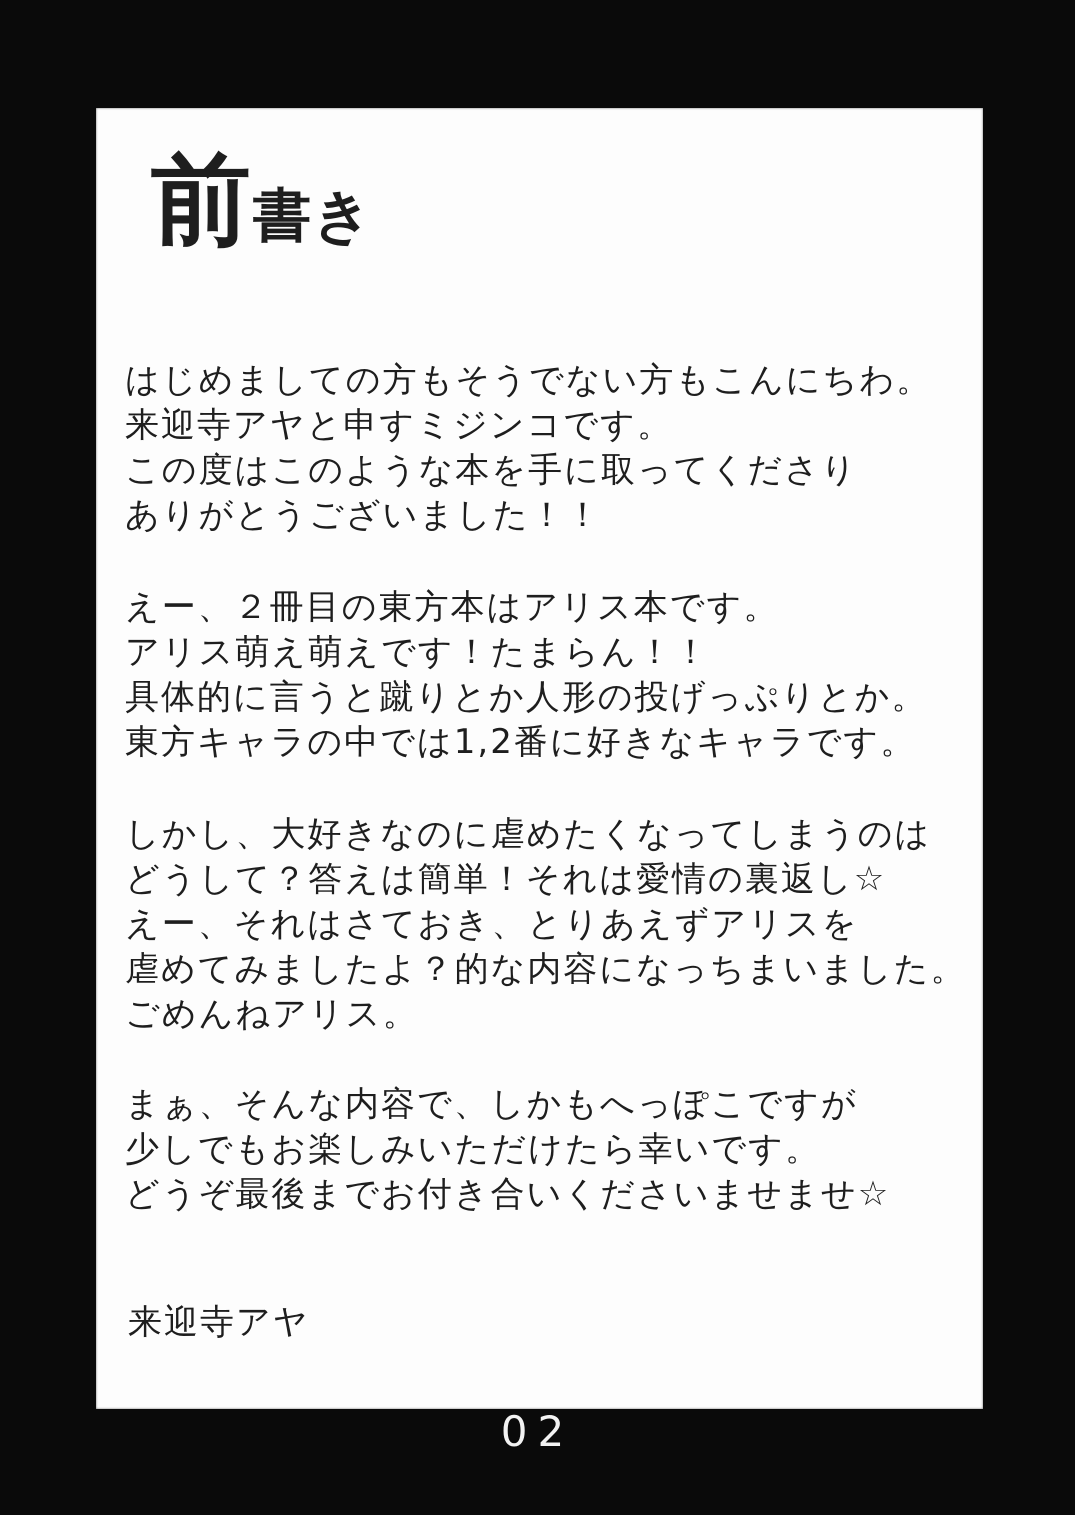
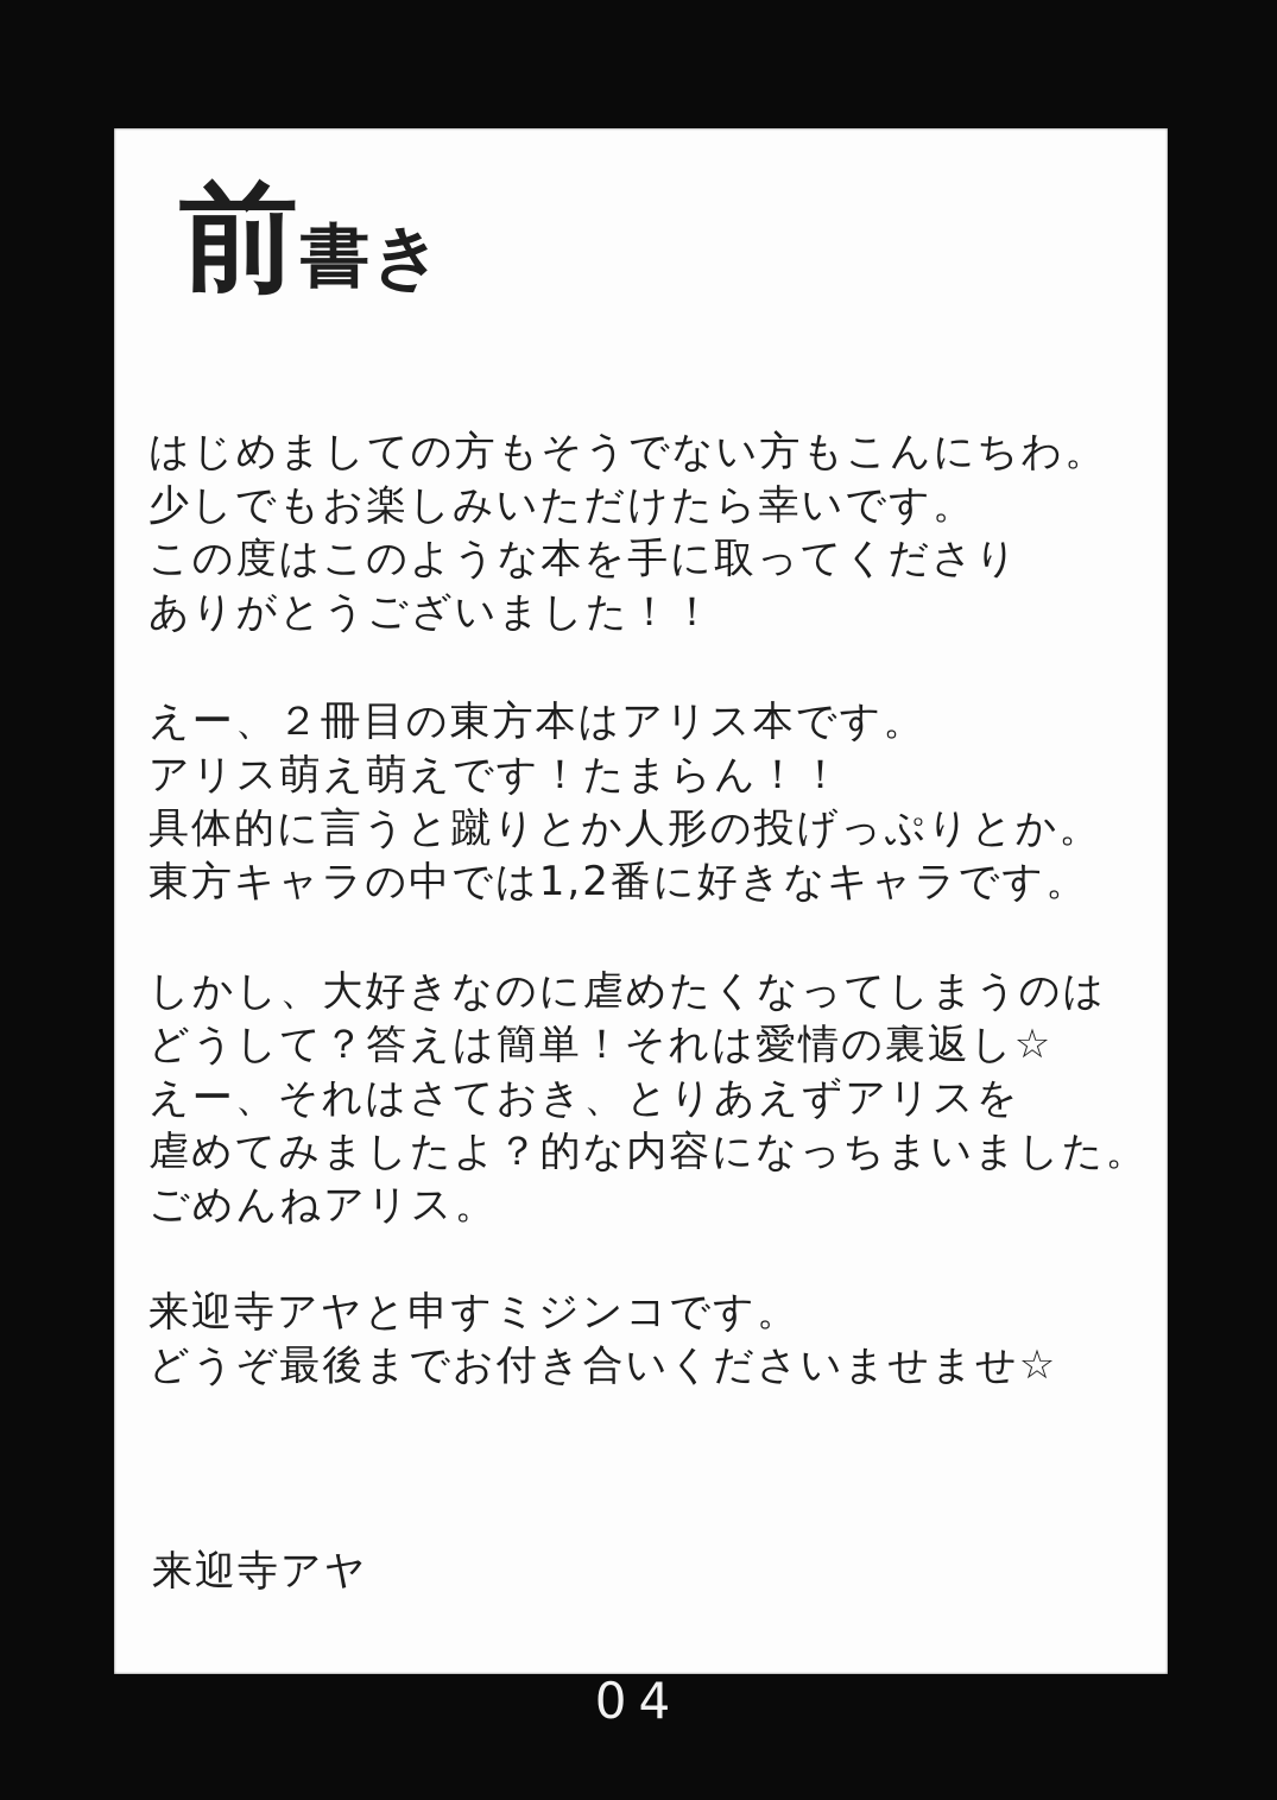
  前
  書き
  はじめましての方もそうでない方もこんにちわ。
- 来迎寺アヤと申すミジンコです。
+ 少しでもお楽しみいただけたら幸いです。
  この度はこのような本を手に取ってくださり
  ありがとうございました！！
  えー、２冊目の東方本はアリス本です。
  アリス萌え萌えです！たまらん！！
  具体的に言うと蹴りとか人形の投げっぷりとか。
  東方キャラの中では1,2番に好きなキャラです。
  しかし、大好きなのに虐めたくなってしまうのは
  どうして？答えは簡単！それは愛情の裏返し☆
  えー、それはさておき、とりあえずアリスを
  虐めてみましたよ？的な内容になっちまいました。
  ごめんねアリス。
- まぁ、そんな内容で、しかもへっぽこですが
- 少しでもお楽しみいただけたら幸いです。
+ 来迎寺アヤと申すミジンコです。
  どうぞ最後までお付き合いくださいませませ☆
  来迎寺アヤ
- 02
+ 04
